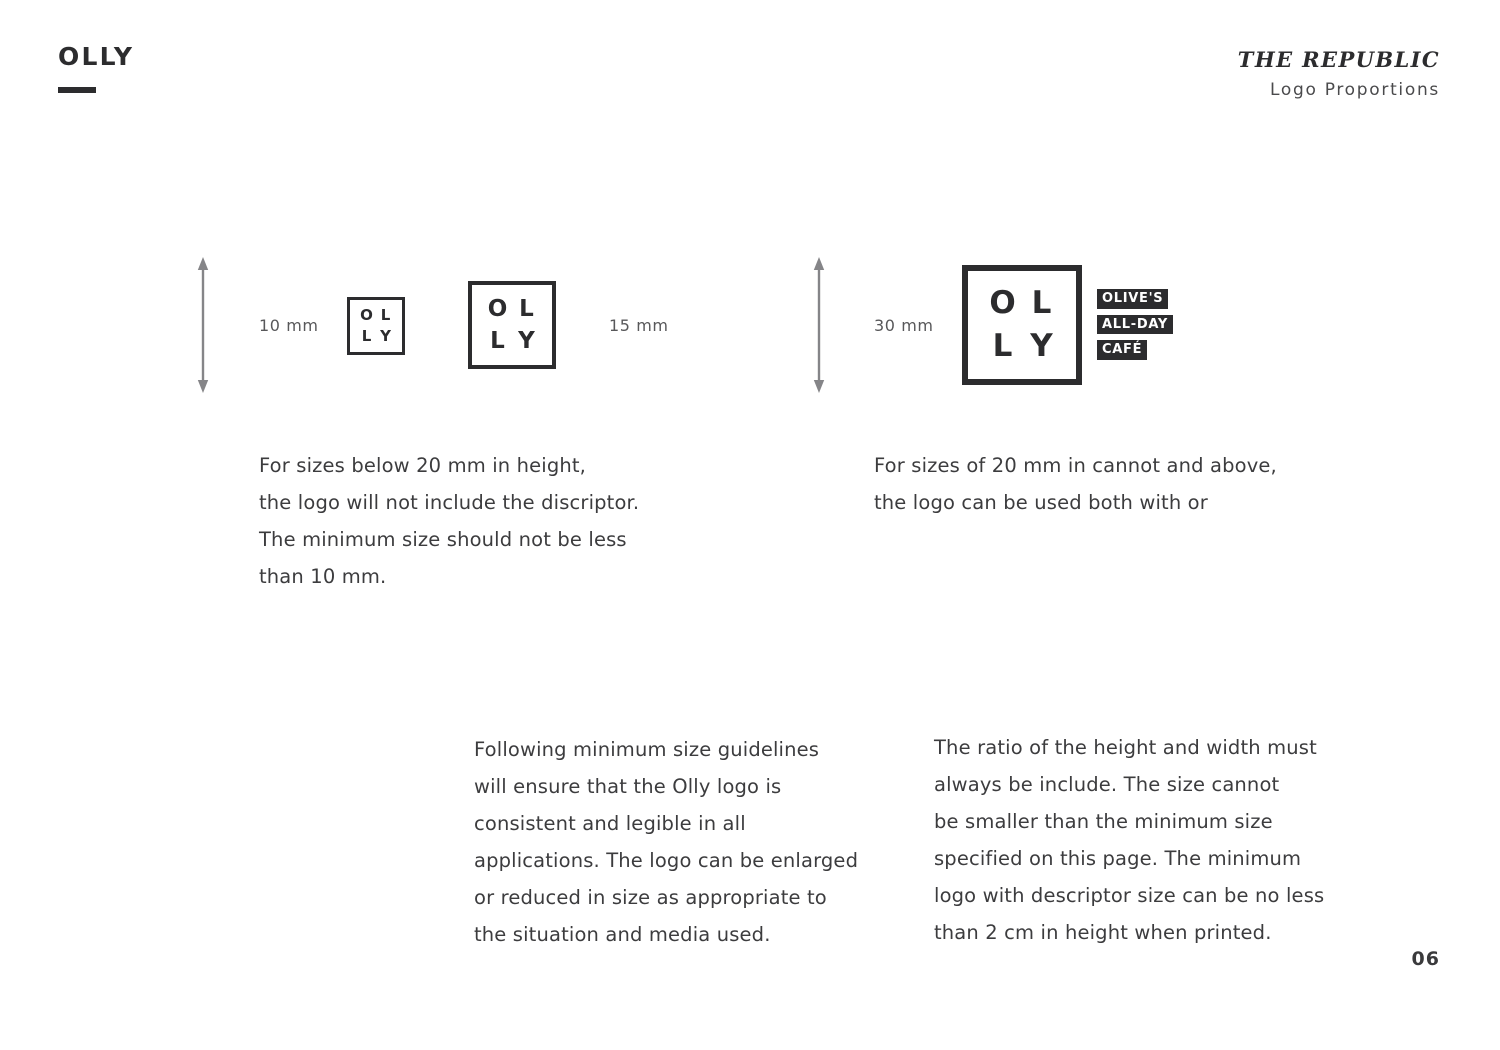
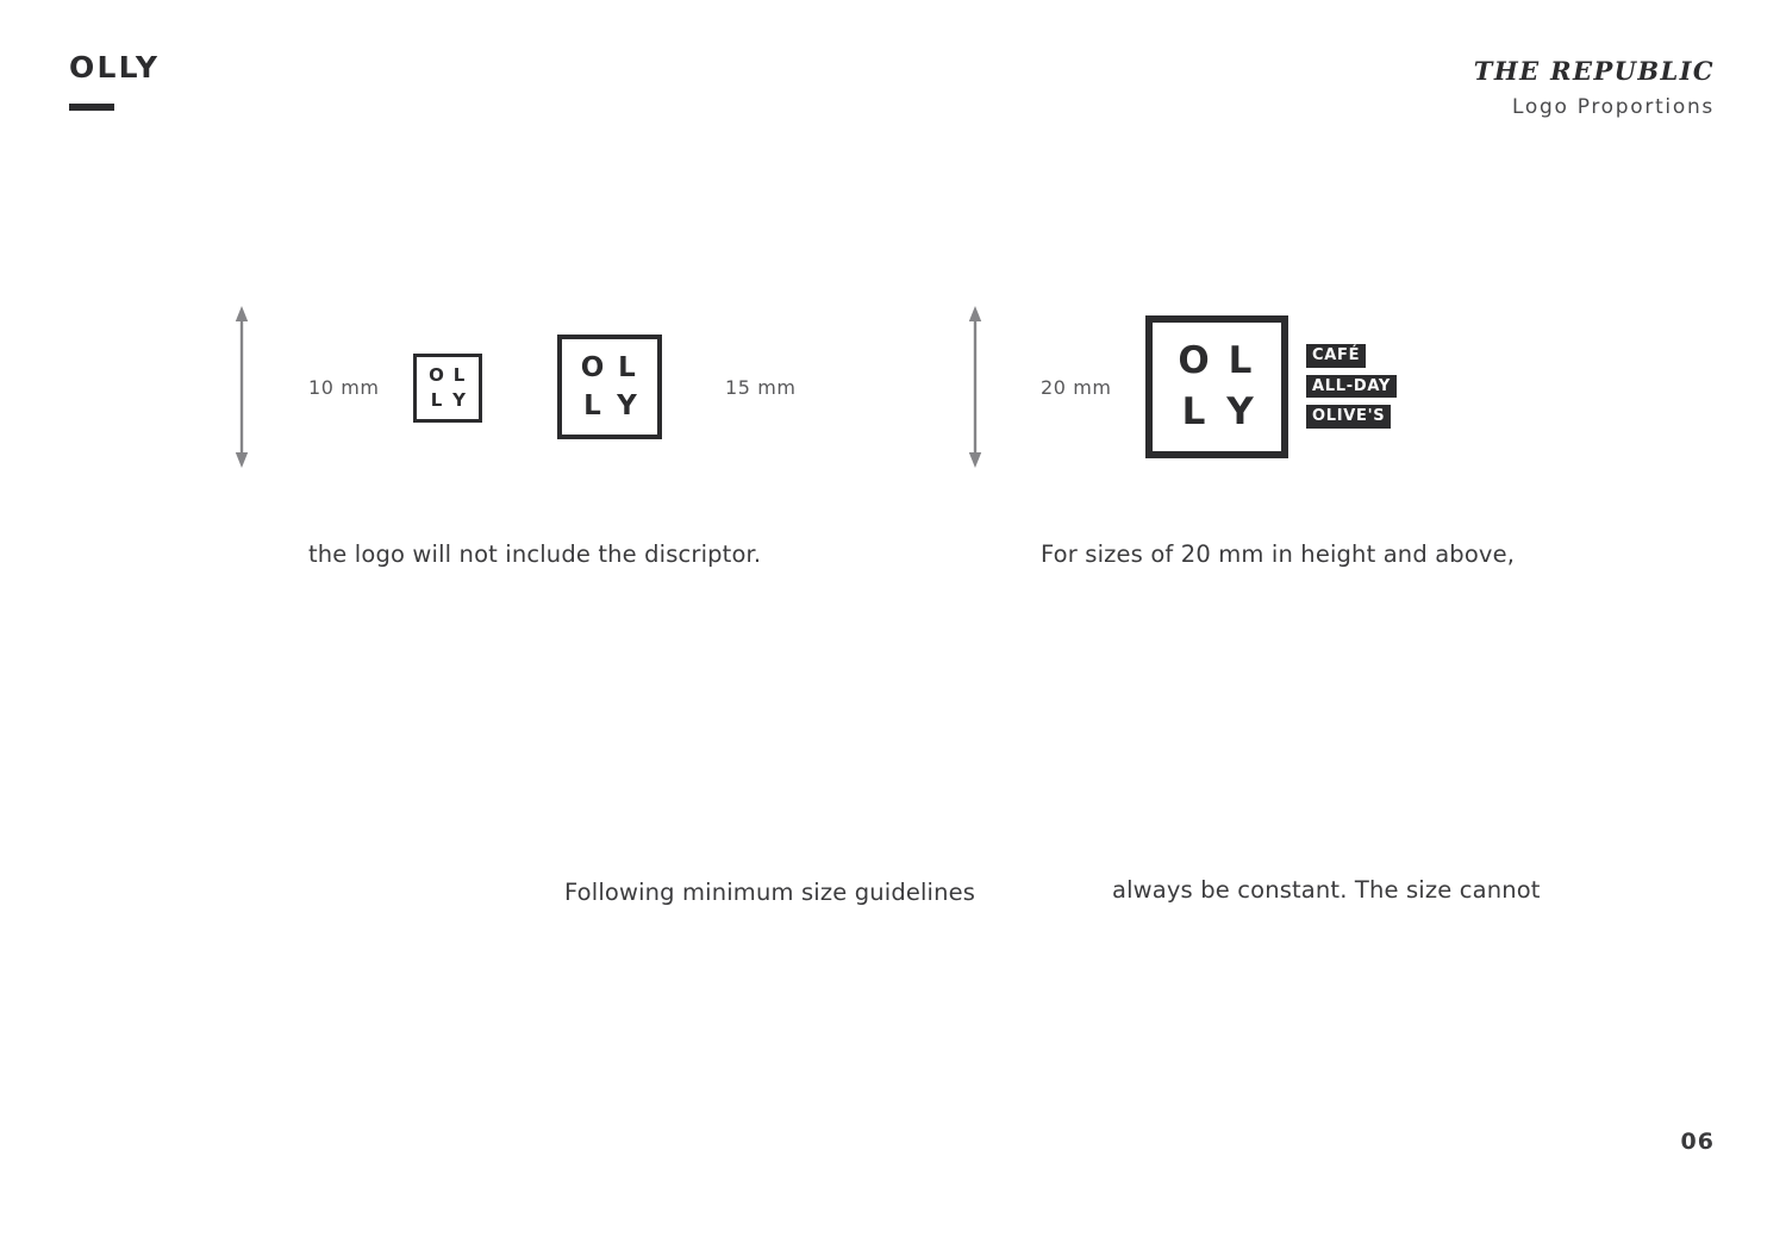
  OLLY
  THE REPUBLIC
  Logo Proportions
  10 mm
  15 mm
- 30 mm
+ 20 mm
  O
  L
  L
  Y
  O
  L
  L
  Y
  O
  L
  L
  Y
- OLIVE'S
+ CAFÉ
  ALL-DAY
- CAFÉ
+ OLIVE'S
- For sizes below 20 mm in height,
  the logo will not include the discriptor.
- The minimum size should not be less
- than 10 mm.
- For sizes of 20 mm in cannot and above,
+ For sizes of 20 mm in height and above,
- the logo can be used both with or
  Following minimum size guidelines
- will ensure that the Olly logo is
- consistent and legible in all
- applications. The logo can be enlarged
- or reduced in size as appropriate to
- the situation and media used.
- The ratio of the height and width must
- always be include. The size cannot
+ always be constant. The size cannot
- be smaller than the minimum size
- specified on this page. The minimum
- logo with descriptor size can be no less
- than 2 cm in height when printed.
  06
